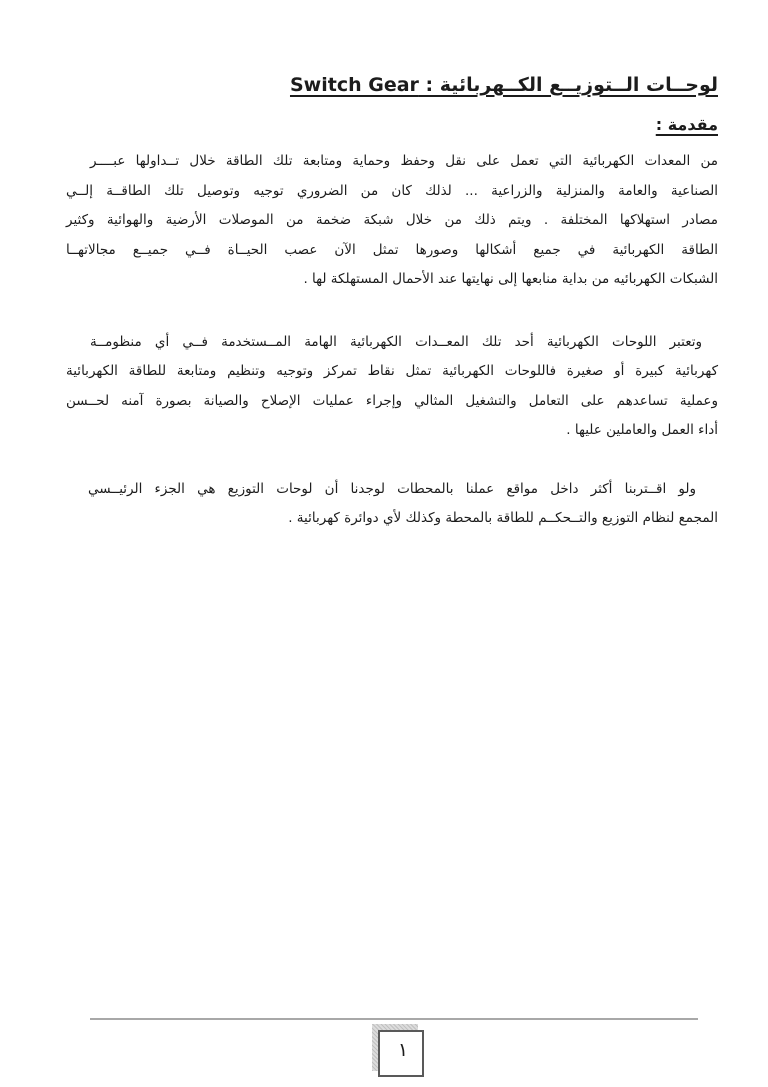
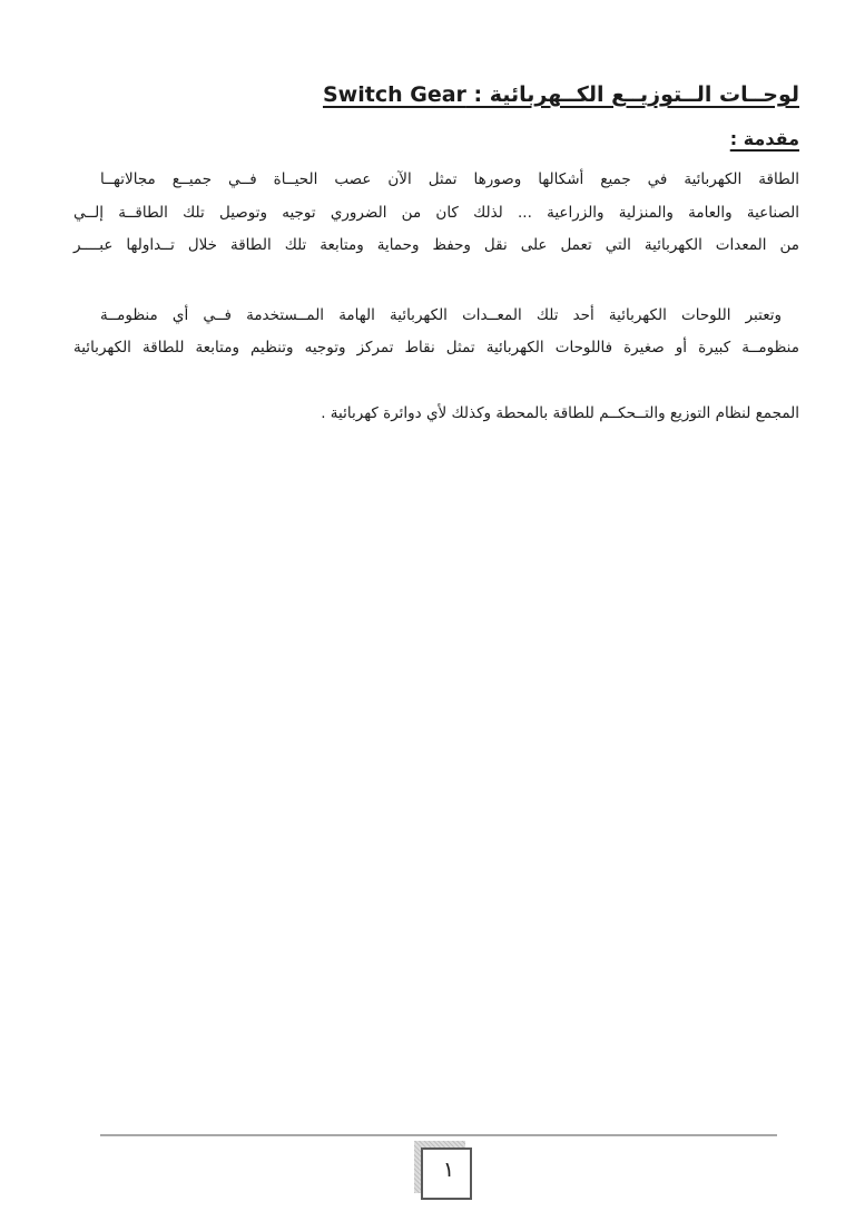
  لوحــات الــتوزيــع الكــهربائية : Switch Gear
  مقدمة :
- من المعدات الكهربائية التي تعمل على نقل وحفظ وحماية ومتابعة تلك الطاقة خلال تــداولها عبــــر
+ الطاقة الكهربائية في جميع أشكالها وصورها تمثل الآن عصب الحيــاة فــي جميــع مجالاتهــا
  الصناعية والعامة والمنزلية والزراعية ... لذلك كان من الضروري توجيه وتوصيل تلك الطاقــة إلــي
- مصادر استهلاكها المختلفة . ويتم ذلك من خلال شبكة ضخمة من الموصلات الأرضية والهوائية وكثير
- الطاقة الكهربائية في جميع أشكالها وصورها تمثل الآن عصب الحيــاة فــي جميــع مجالاتهــا
+ من المعدات الكهربائية التي تعمل على نقل وحفظ وحماية ومتابعة تلك الطاقة خلال تــداولها عبــــر
- الشبكات الكهربائيه من بداية منابعها إلى نهايتها عند الأحمال المستهلكة لها .
  وتعتبر اللوحات الكهربائية أحد تلك المعــدات الكهربائية الهامة المــستخدمة فــي أي منظومــة
- كهربائية كبيرة أو صغيرة فاللوحات الكهربائية تمثل نقاط تمركز وتوجيه وتنظيم ومتابعة للطاقة الكهربائية
+ منظومــة كبيرة أو صغيرة فاللوحات الكهربائية تمثل نقاط تمركز وتوجيه وتنظيم ومتابعة للطاقة الكهربائية
- وعملية تساعدهم على التعامل والتشغيل المثالي وإجراء عمليات الإصلاح والصيانة بصورة آمنه لحــسن
- أداء العمل والعاملين عليها .
- ولو اقــتربنا أكثر داخل مواقع عملنا بالمحطات لوجدنا أن لوحات التوزيع هي الجزء الرئيــسي
  المجمع لنظام التوزيع والتــحكــم للطاقة بالمحطة وكذلك لأي دوائرة كهربائية .
  ١
